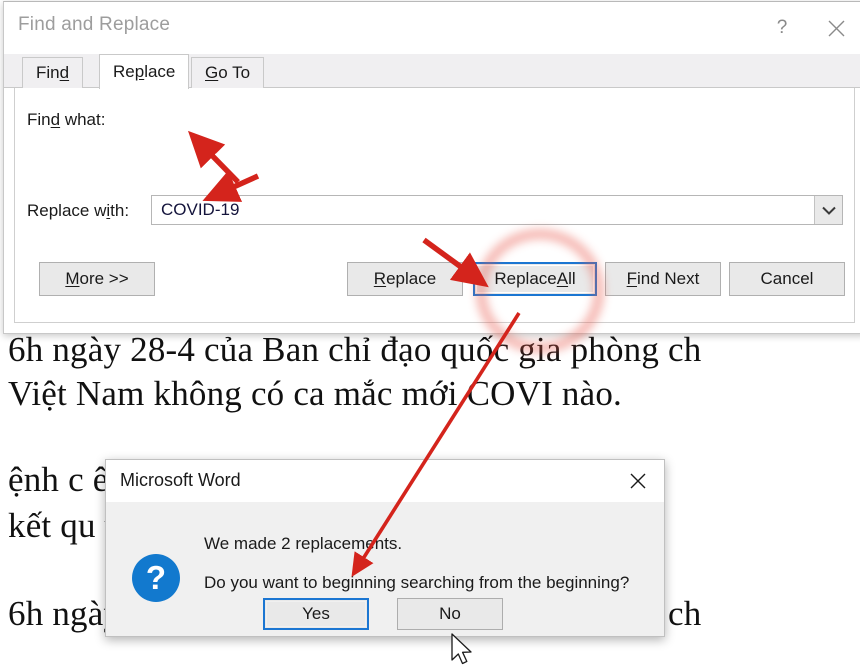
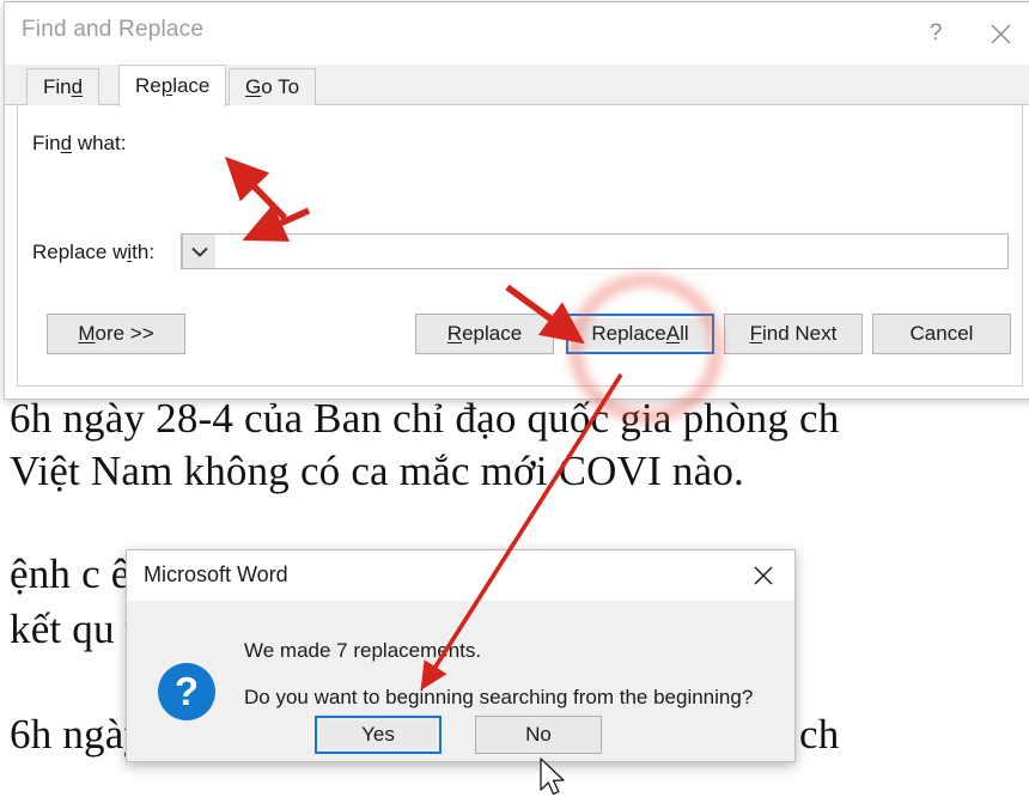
  6h ngày 28-4 của Ban chỉ đạo quốc gia phòng ch
  Việt Nam không có ca mắc mới COVI nào.
  Find and Replace
  ?
  Fin
  d
  Re
  p
  lace
  G
  o To
  Find what:
  Replace with:
- COVID-19
  M
  ore >>
  R
  eplace
  Replace
  A
  ll
  F
  ind Next
  Cancel
  Microsoft Word
  ?
- We made 2 replacements.
+ We made 7 replacements.
  Do you want to beginning searching from the beginning?
  Yes
  No
